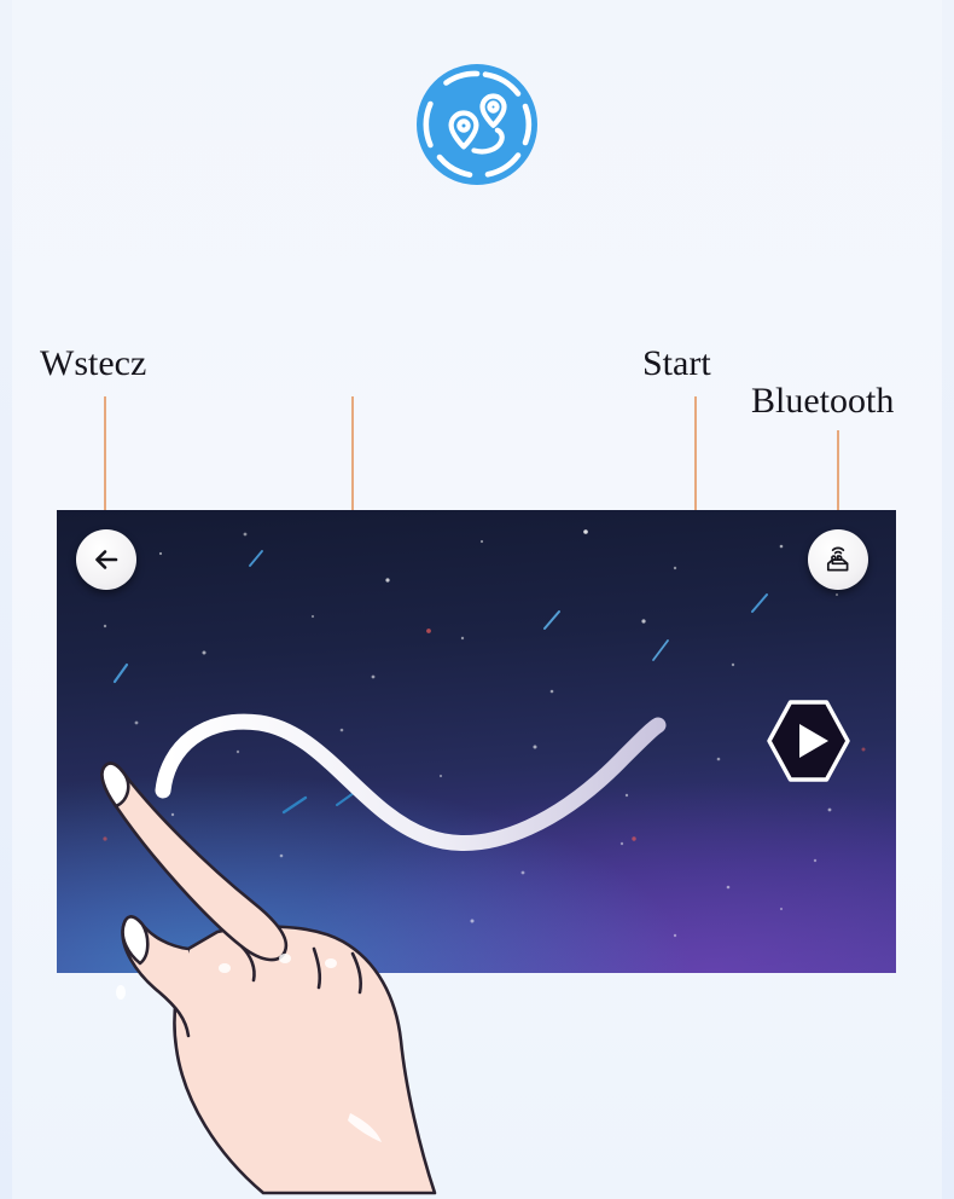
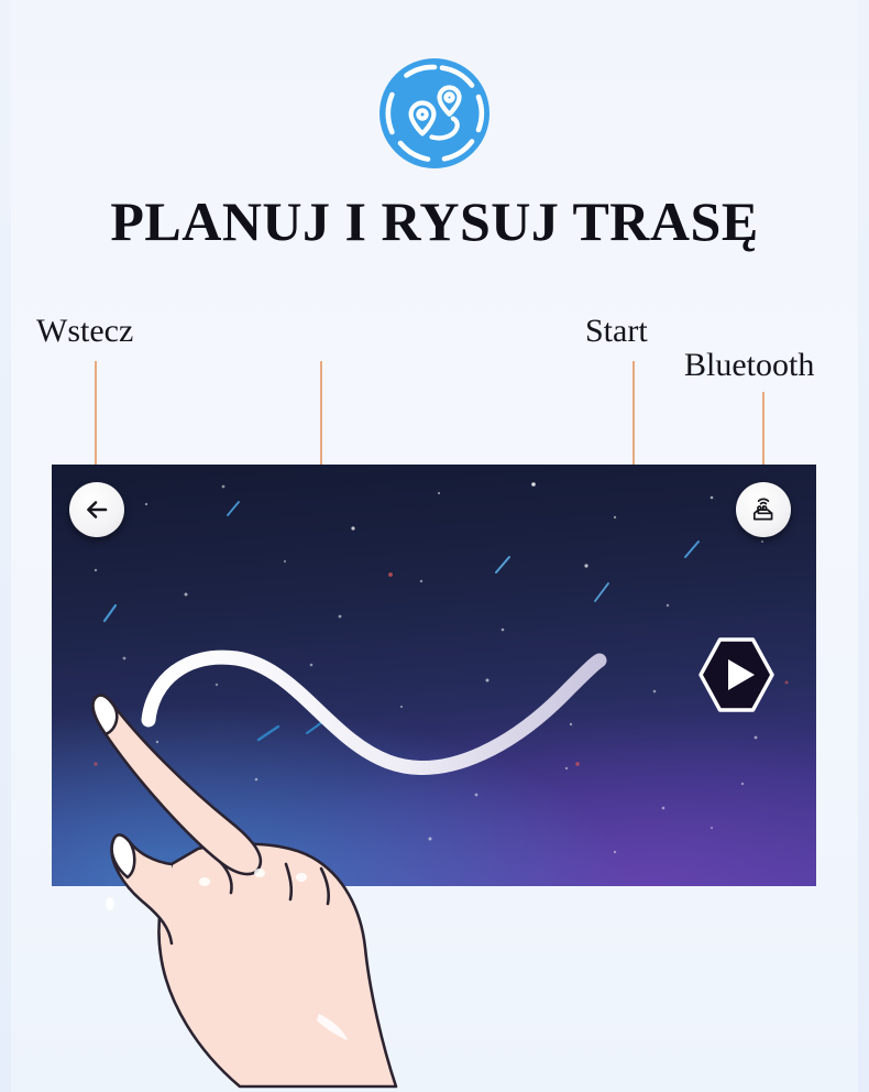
+ PLANUJ I RYSUJ TRASĘ
  Wstecz
  Start
  Bluetooth
